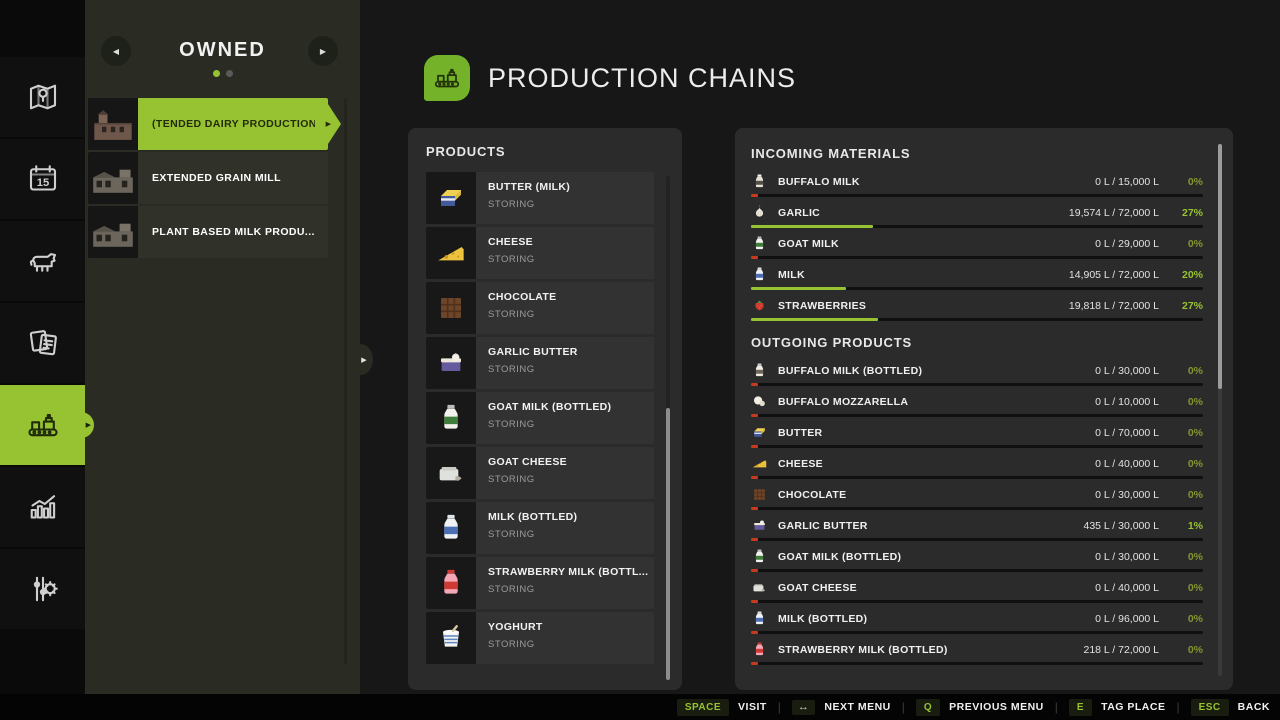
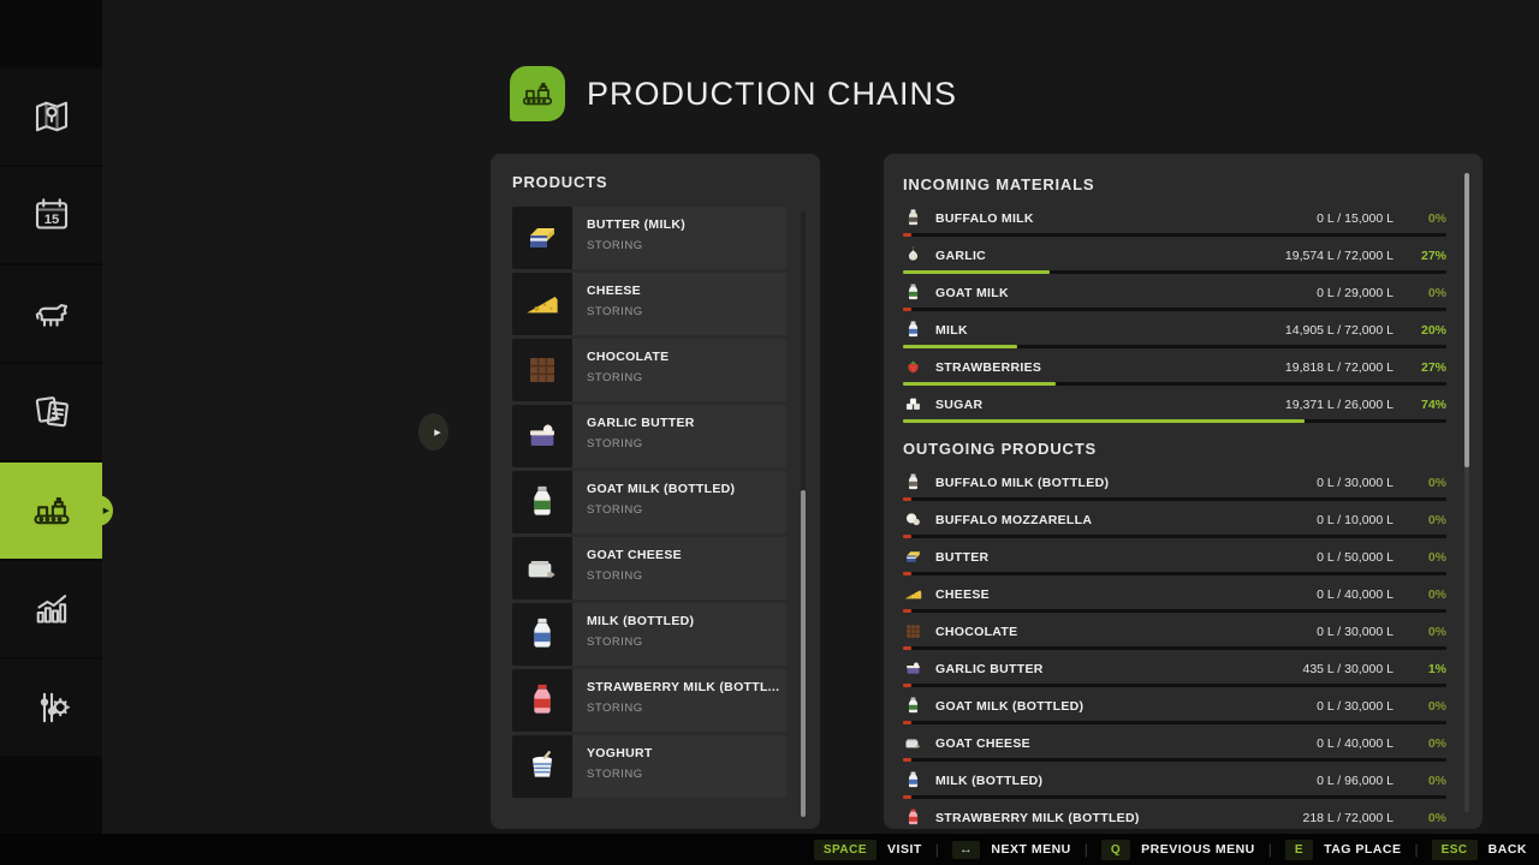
  15
- ◀
- OWNED
- ▶
- (TENDED DAIRY PRODUCTION
- EXTENDED GRAIN MILL
- PLANT BASED MILK PRODU...
  PRODUCTION CHAINS
  PRODUCTS
  BUTTER (MILK)
  STORING
  CHEESE
  STORING
  CHOCOLATE
  STORING
  GARLIC BUTTER
  STORING
  GOAT MILK (BOTTLED)
  STORING
  GOAT CHEESE
  STORING
  MILK (BOTTLED)
  STORING
  STRAWBERRY MILK (BOTTL...
  STORING
  YOGHURT
  STORING
  INCOMING MATERIALS
  BUFFALO MILK
  0 L / 15,000 L
  0%
  GARLIC
  19,574 L / 72,000 L
  27%
  GOAT MILK
  0 L / 29,000 L
  0%
  MILK
  14,905 L / 72,000 L
  20%
  STRAWBERRIES
  19,818 L / 72,000 L
  27%
+ SUGAR
+ 19,371 L / 26,000 L
+ 74%
  OUTGOING PRODUCTS
  BUFFALO MILK (BOTTLED)
  0 L / 30,000 L
  0%
  BUFFALO MOZZARELLA
  0 L / 10,000 L
  0%
  BUTTER
- 0 L / 70,000 L
+ 0 L / 50,000 L
  0%
  CHEESE
  0 L / 40,000 L
  0%
  CHOCOLATE
  0 L / 30,000 L
  0%
  GARLIC BUTTER
  435 L / 30,000 L
  1%
  GOAT MILK (BOTTLED)
  0 L / 30,000 L
  0%
  GOAT CHEESE
  0 L / 40,000 L
  0%
  MILK (BOTTLED)
  0 L / 96,000 L
  0%
  STRAWBERRY MILK (BOTTLED)
  218 L / 72,000 L
  0%
  SPACE
  VISIT
  |
  ↔
  NEXT MENU
  |
  Q
  PREVIOUS MENU
  |
  E
  TAG PLACE
  |
  ESC
  BACK
